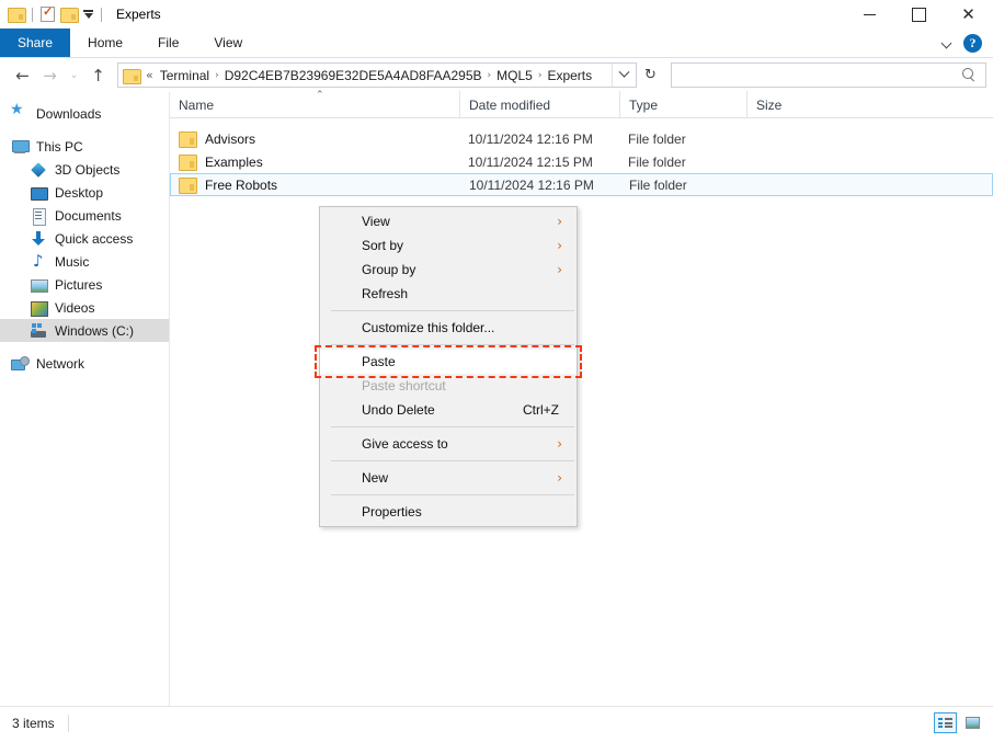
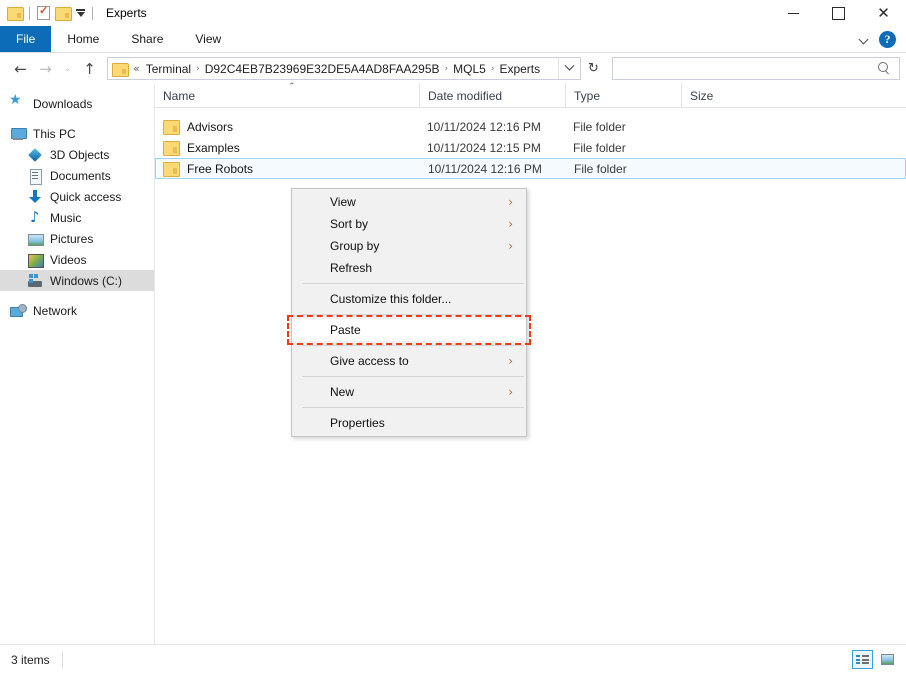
  Experts
  ✕
- Share
+ File
  Home
- File
+ Share
  View
  ?
  ←
  →
  ⌄
  ↑
  «
  Terminal
  ›
  D92C4EB7B23969E32DE5A4AD8FAA295B
  ›
  MQL5
  ›
  Experts
  ↻
  Downloads
  This PC
  3D Objects
- Desktop
  Documents
  Quick access
  Music
  Pictures
  Videos
  Windows (C:)
  Network
  ⌃
  Name
  Date modified
  Type
  Size
  Advisors
  10/11/2024 12:16 PM
  File folder
  Examples
  10/11/2024 12:15 PM
  File folder
  Free Robots
  10/11/2024 12:16 PM
  File folder
  View
  ›
  Sort by
  ›
  Group by
  ›
  Refresh
  Customize this folder...
  Paste
- Paste shortcut
- Undo Delete
- Ctrl+Z
  Give access to
  ›
  New
  ›
  Properties
  3 items
